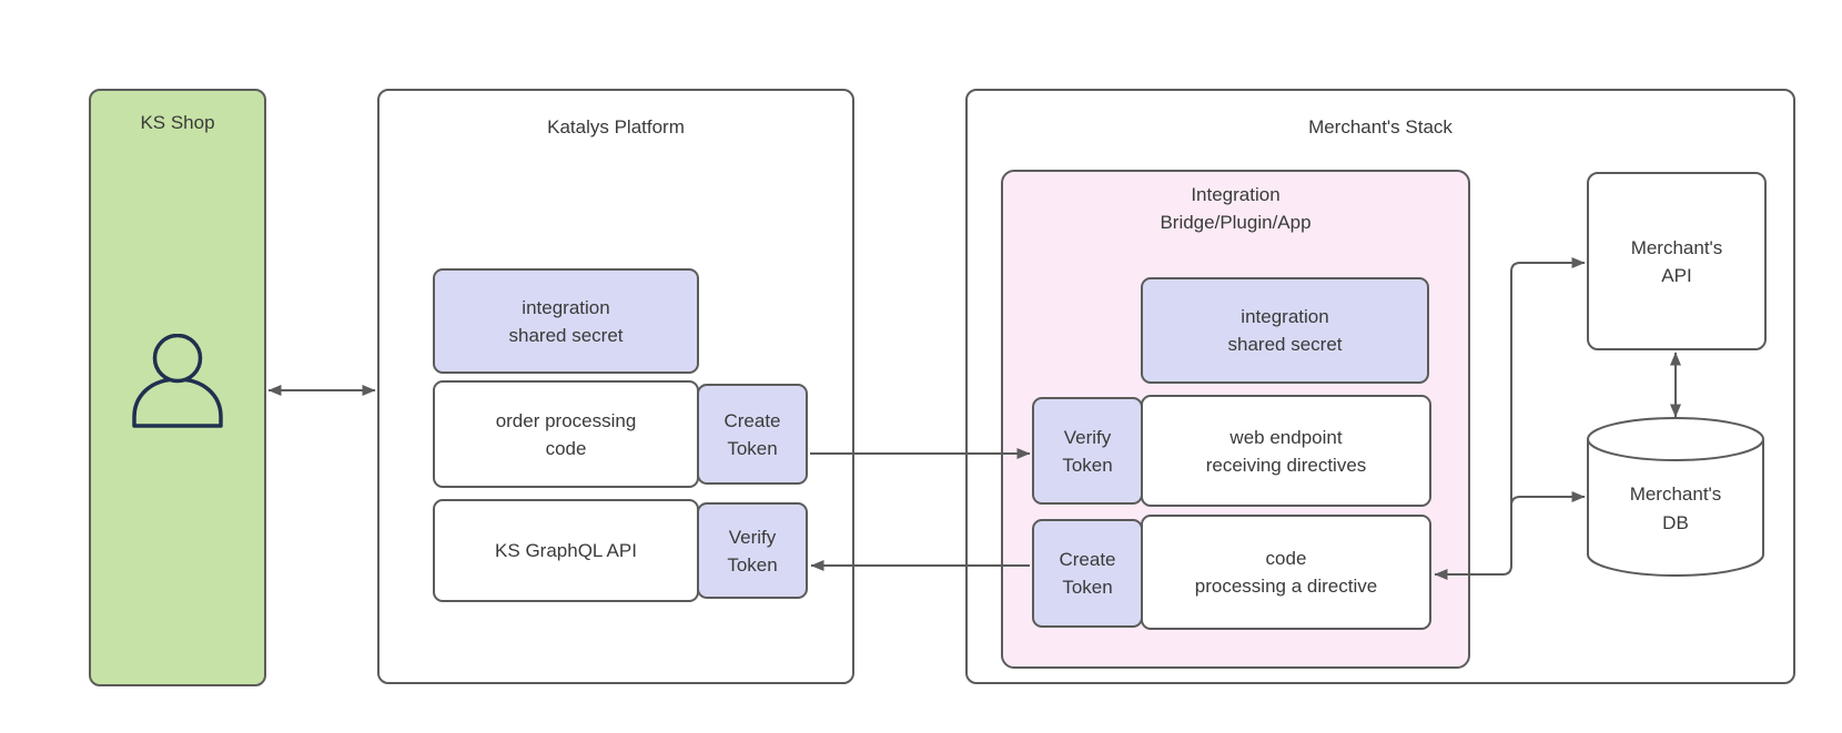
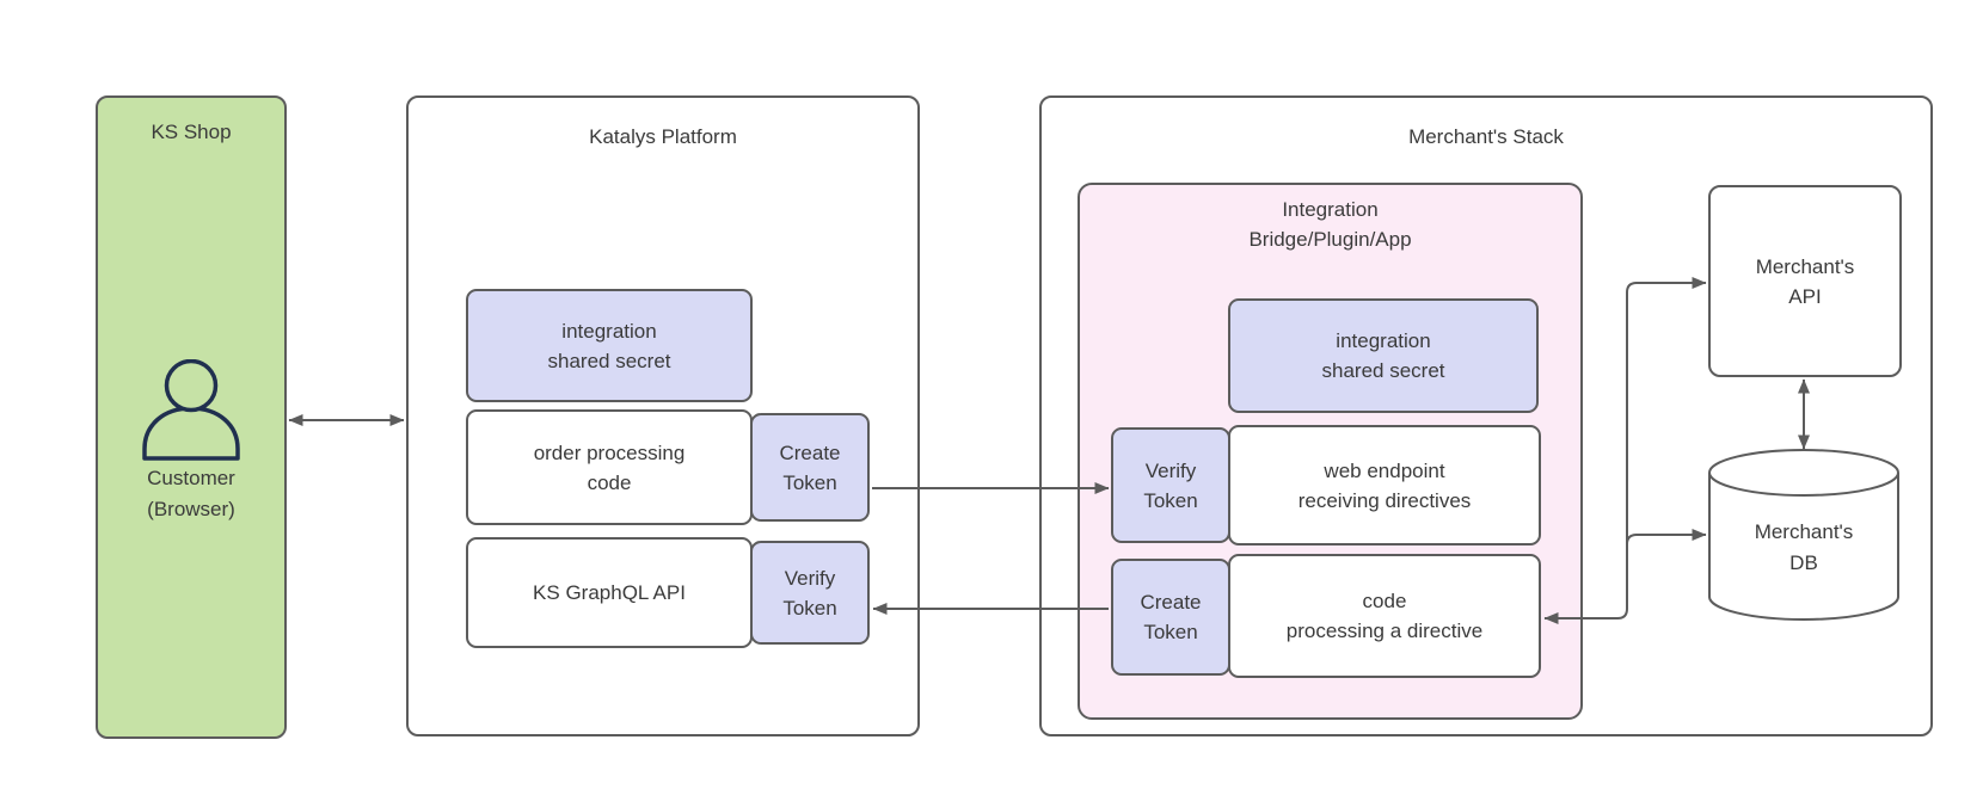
  KS Shop
+ Customer
+ (Browser)
  Katalys Platform
  integration
  shared secret
  order processing
  code
  Create
  Token
  KS GraphQL API
  Verify
  Token
  Merchant's Stack
  Integration
  Bridge/Plugin/App
  integration
  shared secret
  web endpoint
  receiving directives
  Verify
  Token
  code
  processing a directive
  Create
  Token
  Merchant's
  API
  Merchant's
  DB
